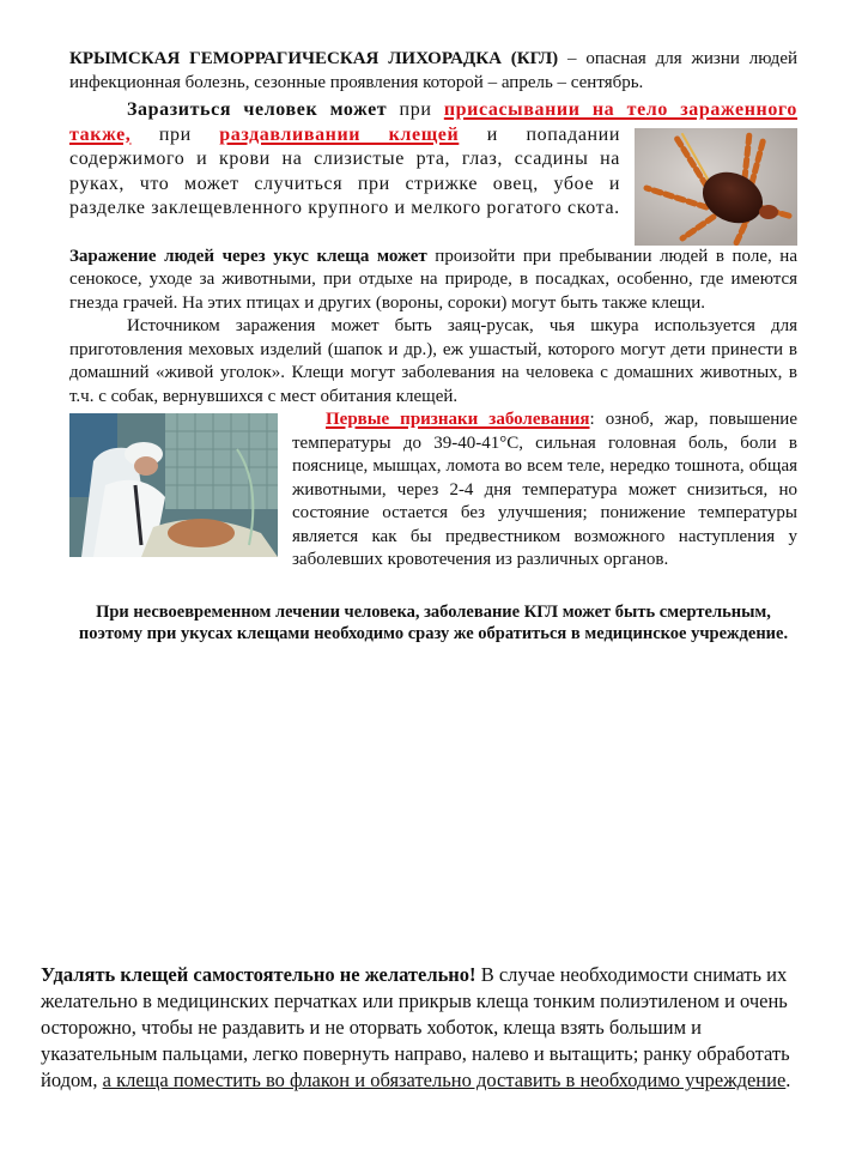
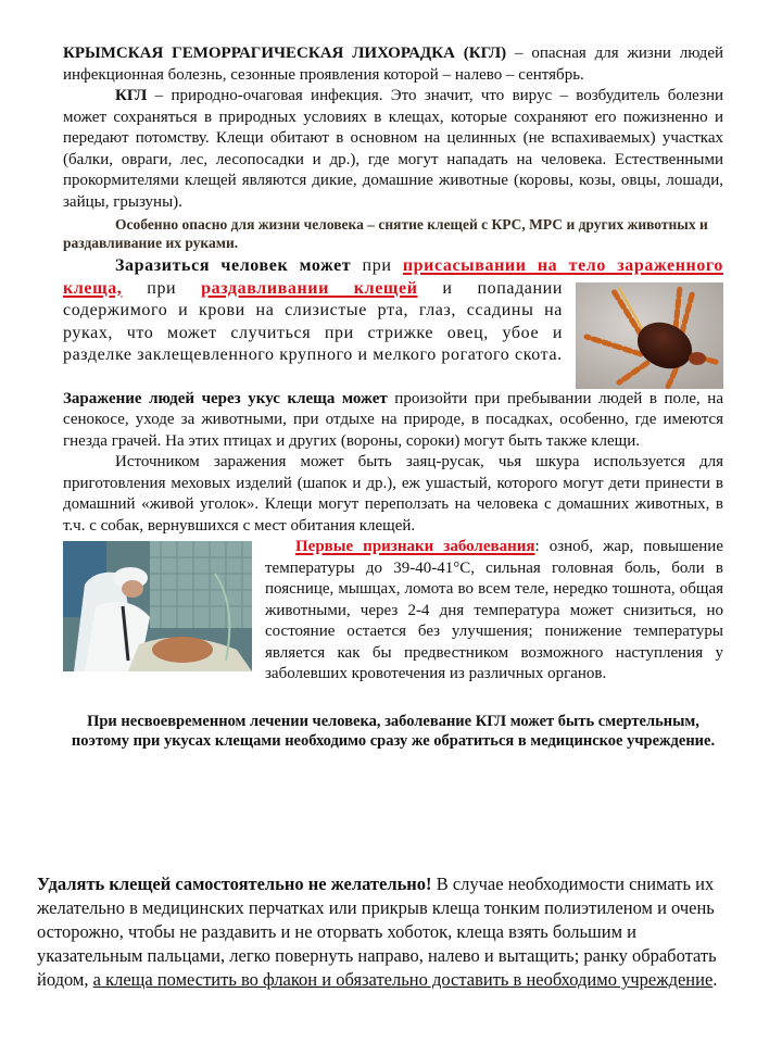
- КРЫМСКАЯ ГЕМОРРАГИЧЕСКАЯ ЛИХОРАДКА (КГЛ) – опасная для жизни людей инфекционная болезнь, сезонные проявления которой – апрель – сентябрь.
+ КРЫМСКАЯ ГЕМОРРАГИЧЕСКАЯ ЛИХОРАДКА (КГЛ) – опасная для жизни людей инфекционная болезнь, сезонные проявления которой – налево – сентябрь.
+ КГЛ – природно-очаговая инфекция. Это значит, что вирус – возбудитель болезни может сохраняться в природных условиях в клещах, которые сохраняют его пожизненно и передают потомству. Клещи обитают в основном на целинных (не вспахиваемых) участках (балки, овраги, лес, лесопосадки и др.), где могут нападать на человека. Естественными прокормителями клещей являются дикие, домашние животные (коровы, козы, овцы, лошади, зайцы, грызуны).
+ Особенно опасно для жизни человека – снятие клещей с КРС, МРС и других животных и раздавливание их руками.
- Заразиться человек может при присасывании на тело зараженного также, при раздавливании клещей и попадании содержимого и крови на слизистые рта, глаз, ссадины на руках, что может случиться при стрижке овец, убое и разделке заклещевленного крупного и мелкого рогатого скота.
+ Заразиться человек может при присасывании на тело зараженного клеща, при раздавливании клещей и попадании содержимого и крови на слизистые рта, глаз, ссадины на руках, что может случиться при стрижке овец, убое и разделке заклещевленного крупного и мелкого рогатого скота.
  Заражение людей через укус клеща может произойти при пребывании людей в поле, на сенокосе, уходе за животными, при отдыхе на природе, в посадках, особенно, где имеются гнезда грачей. На этих птицах и других (вороны, сороки) могут быть также клещи.
- Источником заражения может быть заяц-русак, чья шкура используется для приготовления меховых изделий (шапок и др.), еж ушастый, которого могут дети принести в домашний «живой уголок». Клещи могут заболевания на человека с домашних животных, в т.ч. с собак, вернувшихся с мест обитания клещей.
+ Источником заражения может быть заяц-русак, чья шкура используется для приготовления меховых изделий (шапок и др.), еж ушастый, которого могут дети принести в домашний «живой уголок». Клещи могут переползать на человека с домашних животных, в т.ч. с собак, вернувшихся с мест обитания клещей.
  Первые признаки заболевания : озноб, жар, повышение температуры до 39-40-41°С, сильная головная боль, боли в пояснице, мышцах, ломота во всем теле, нередко тошнота, общая животными, через 2-4 дня температура может снизиться, но состояние остается без улучшения; понижение температуры является как бы предвестником возможного наступления у заболевших кровотечения из различных органов.
  При несвоевременном лечении человека, заболевание КГЛ может быть смертельным, поэтому при укусах клещами необходимо сразу же обратиться в медицинское учреждение.
  Удалять клещей самостоятельно не желательно! В случае необходимости снимать их желательно в медицинских перчатках или прикрыв клеща тонким полиэтиленом и очень осторожно, чтобы не раздавить и не оторвать хоботок, клеща взять большим и указательным пальцами, легко повернуть направо, налево и вытащить; ранку обработать йодом, а клеща поместить во флакон и обязательно доставить в необходимо учреждение.
